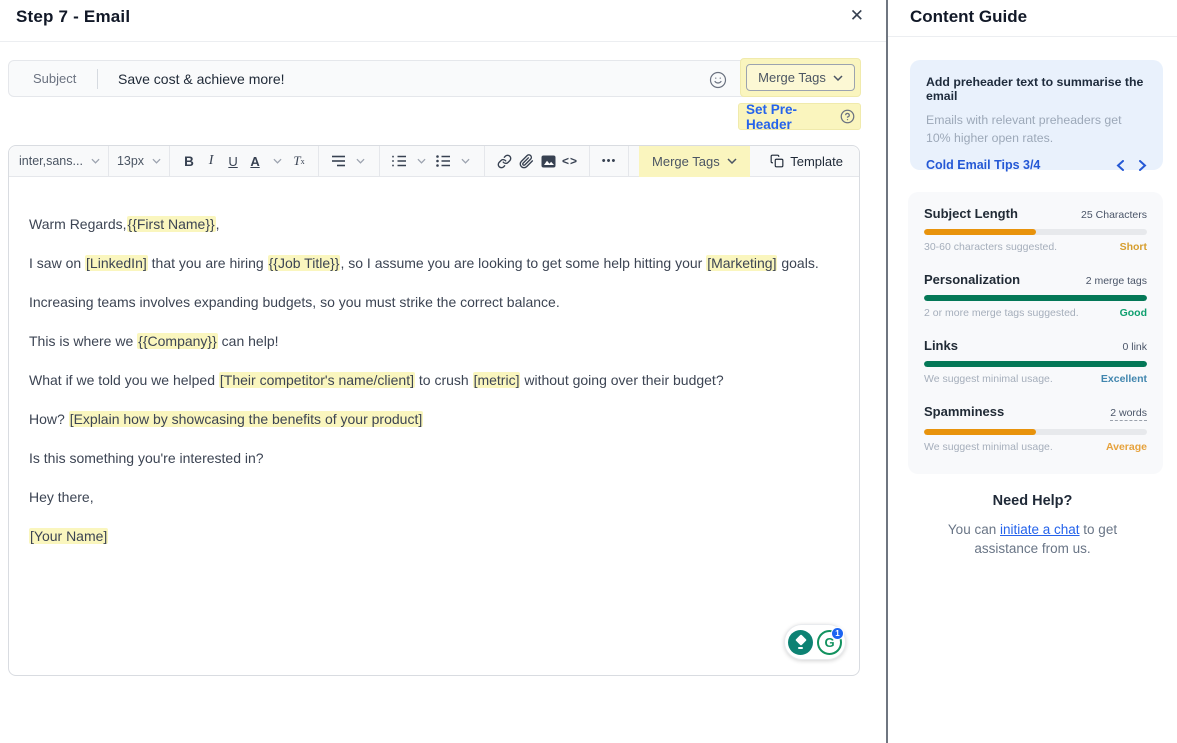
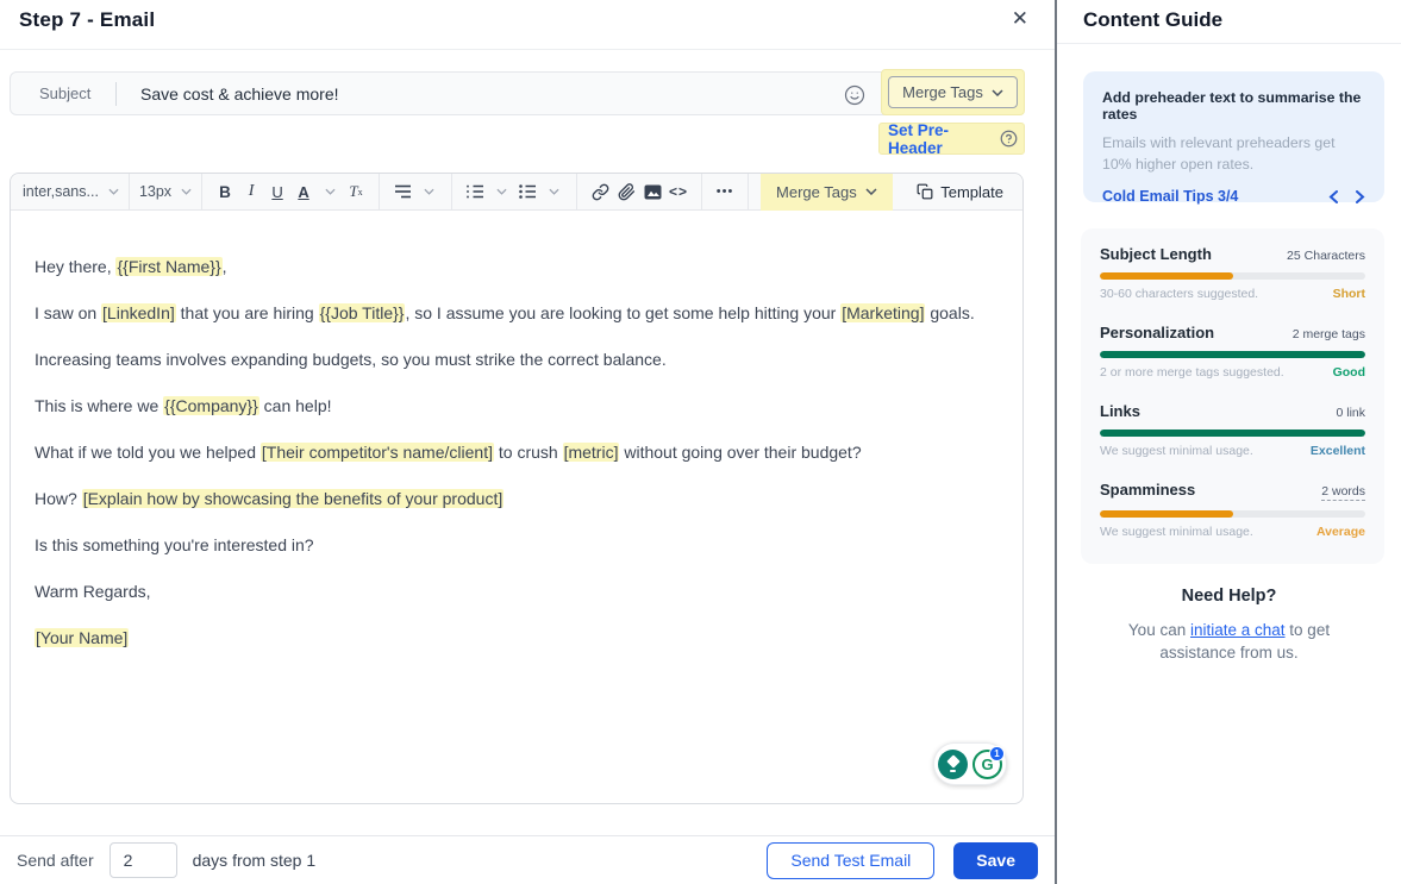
  Step 7 - Email
  ✕
  Subject
  Save cost & achieve more!
  Merge Tags
  Set Pre-Header
  inter,sans...
  13px
  B
  I
  U
  A
  T
  x
  <>
  •••
  Merge Tags
  Template
- Warm Regards,{{First Name}},
+ Hey there, {{First Name}},
  I saw on [LinkedIn] that you are hiring {{Job Title}}, so I assume you are looking to get some help hitting your [Marketing] goals.
  Increasing teams involves expanding budgets, so you must strike the correct balance.
  This is where we {{Company}} can help!
  What if we told you we helped [Their competitor's name/client] to crush [metric] without going over their budget?
  How? [Explain how by showcasing the benefits of your product]
  Is this something you're interested in?
- Hey there,
+ Warm Regards,
  [Your Name]
  G
  1
+ Send after
+ 2
+ days from step 1
+ Send Test Email
+ Save
  Content Guide
- Add preheader text to summarise the email
+ Add preheader text to summarise the rates
  Emails with relevant preheaders get 10% higher open rates.
  Cold Email Tips 3/4
  Subject Length
  25 Characters
  30-60 characters suggested.
  Short
  Personalization
  2 merge tags
  2 or more merge tags suggested.
  Good
  Links
  0 link
  We suggest minimal usage.
  Excellent
  Spamminess
  2 words
  We suggest minimal usage.
  Average
  Need Help?
  You can initiate a chat to get assistance from us.
